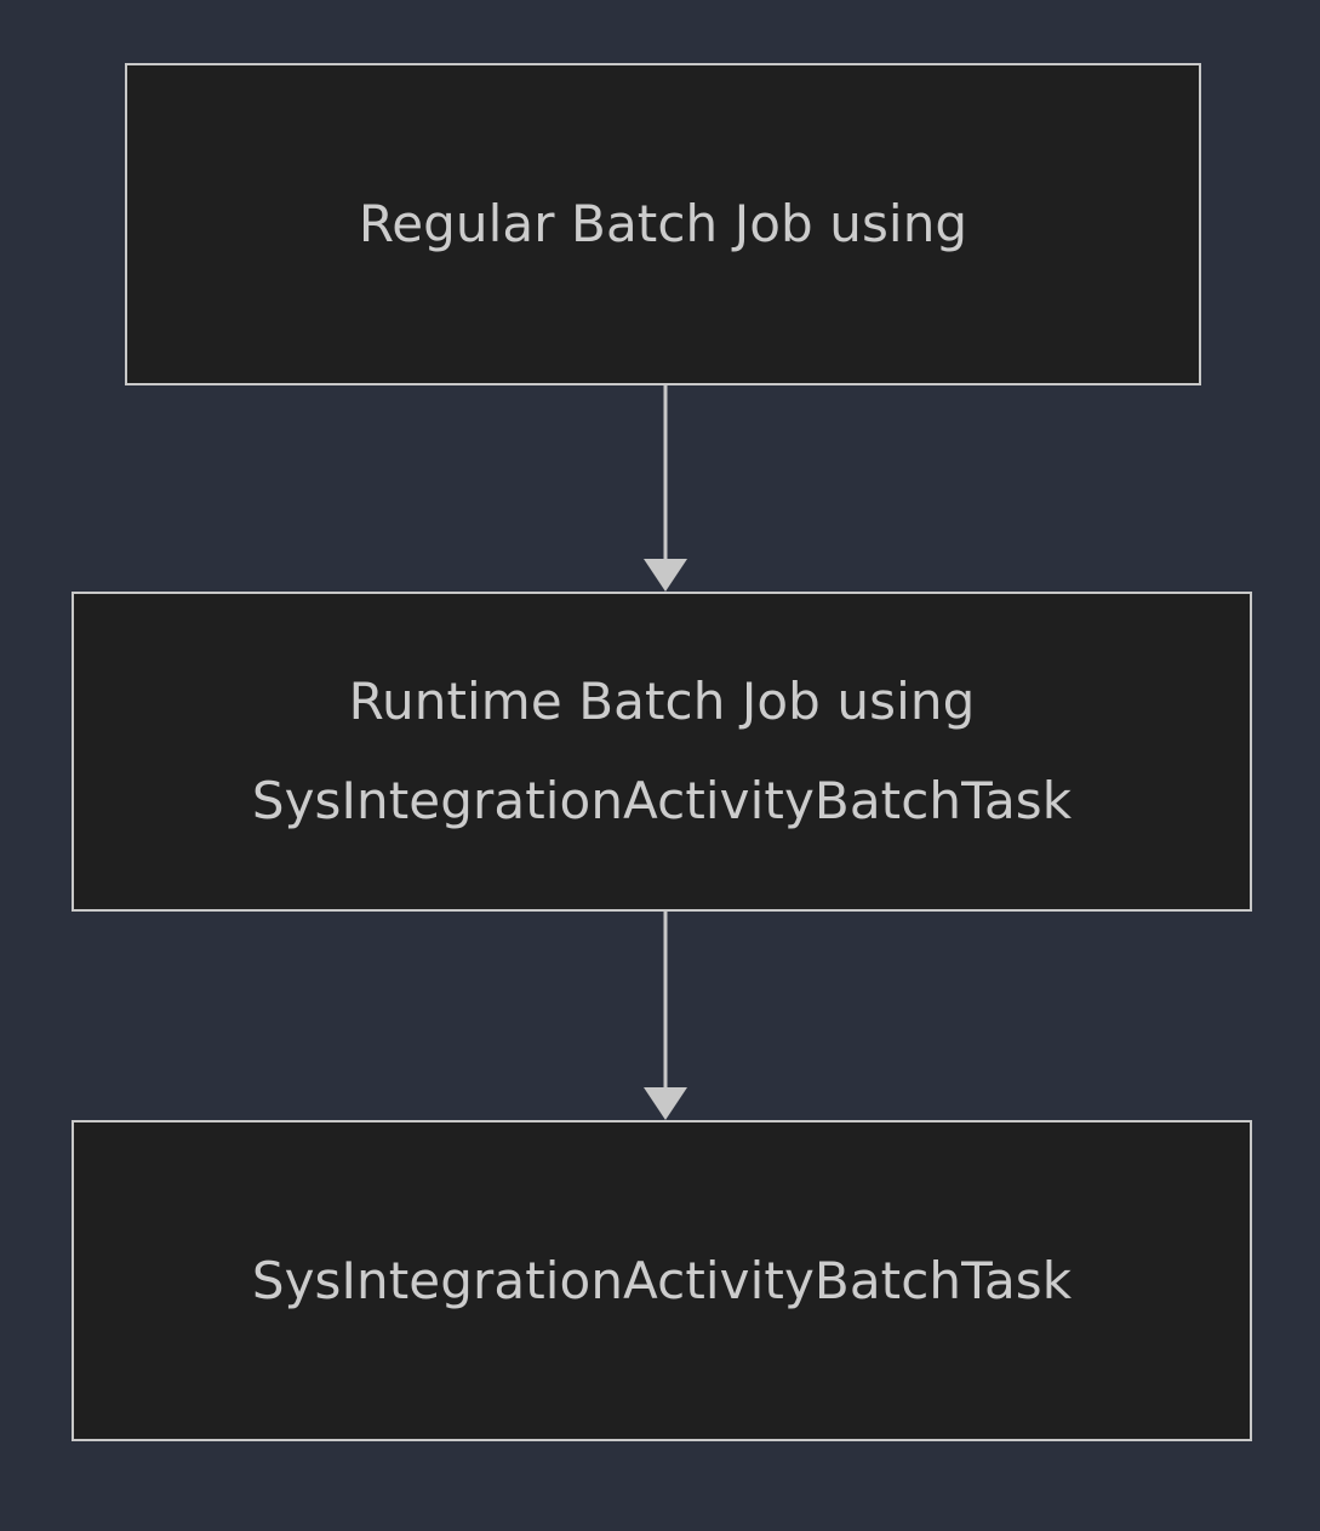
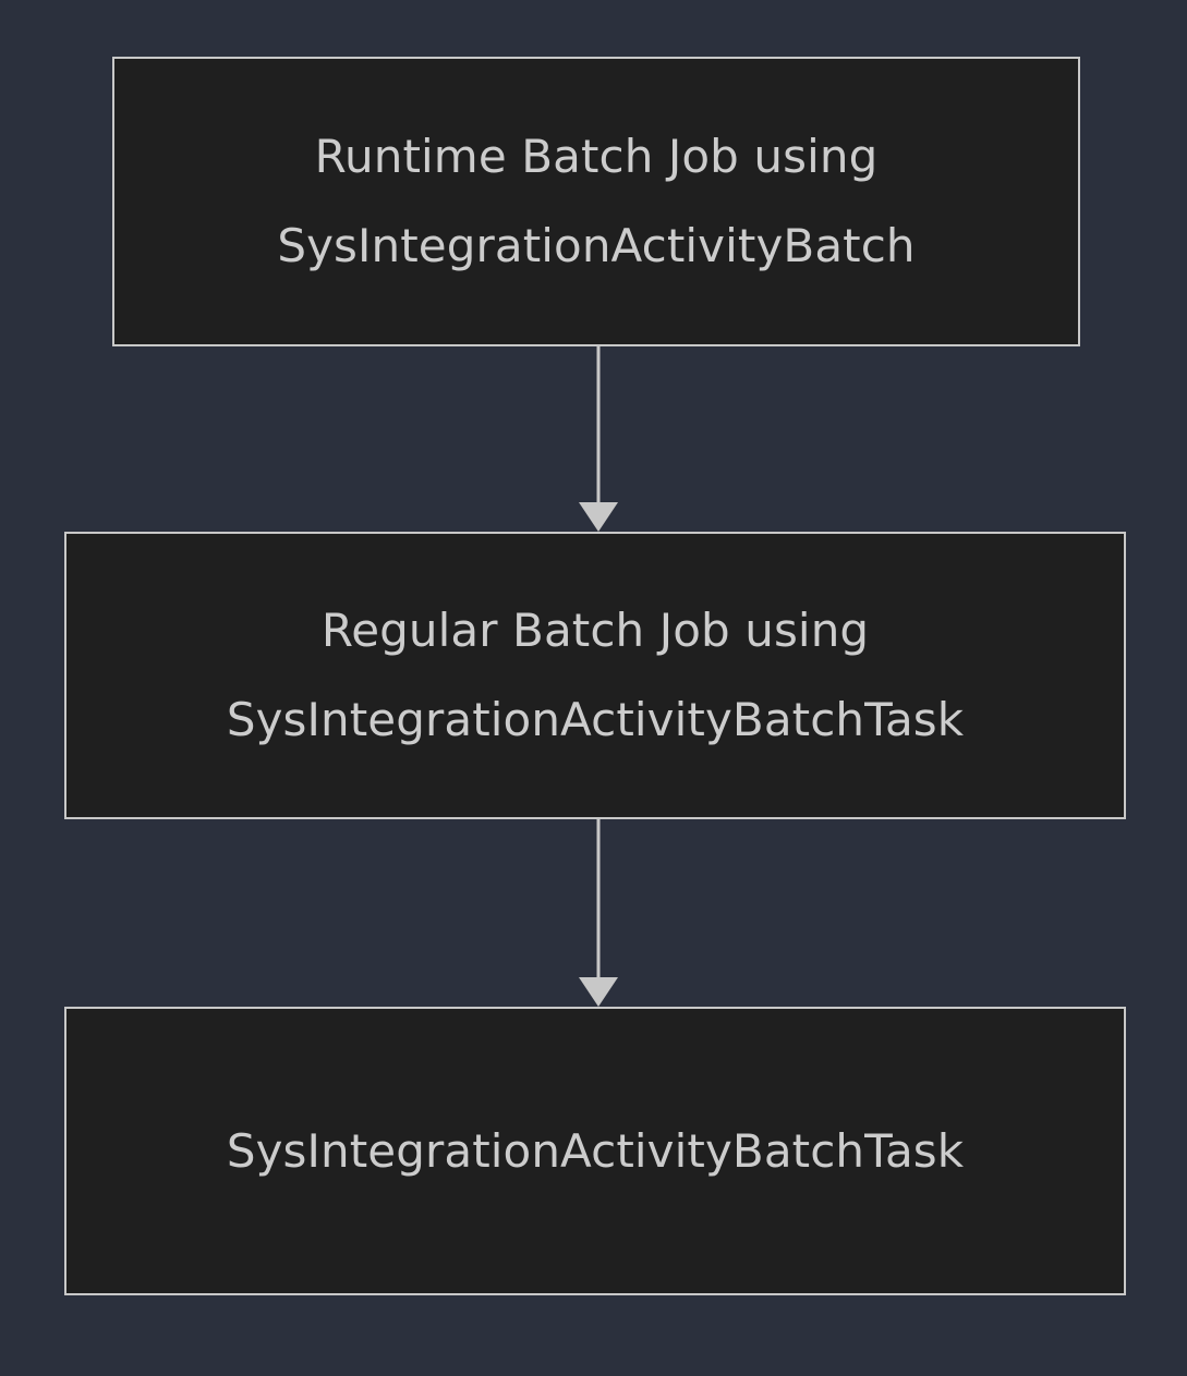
- Regular Batch Job using
+ Runtime Batch Job using
+ SysIntegrationActivityBatch
- Runtime Batch Job using
+ Regular Batch Job using
  SysIntegrationActivityBatchTask
  SysIntegrationActivityBatchTask
